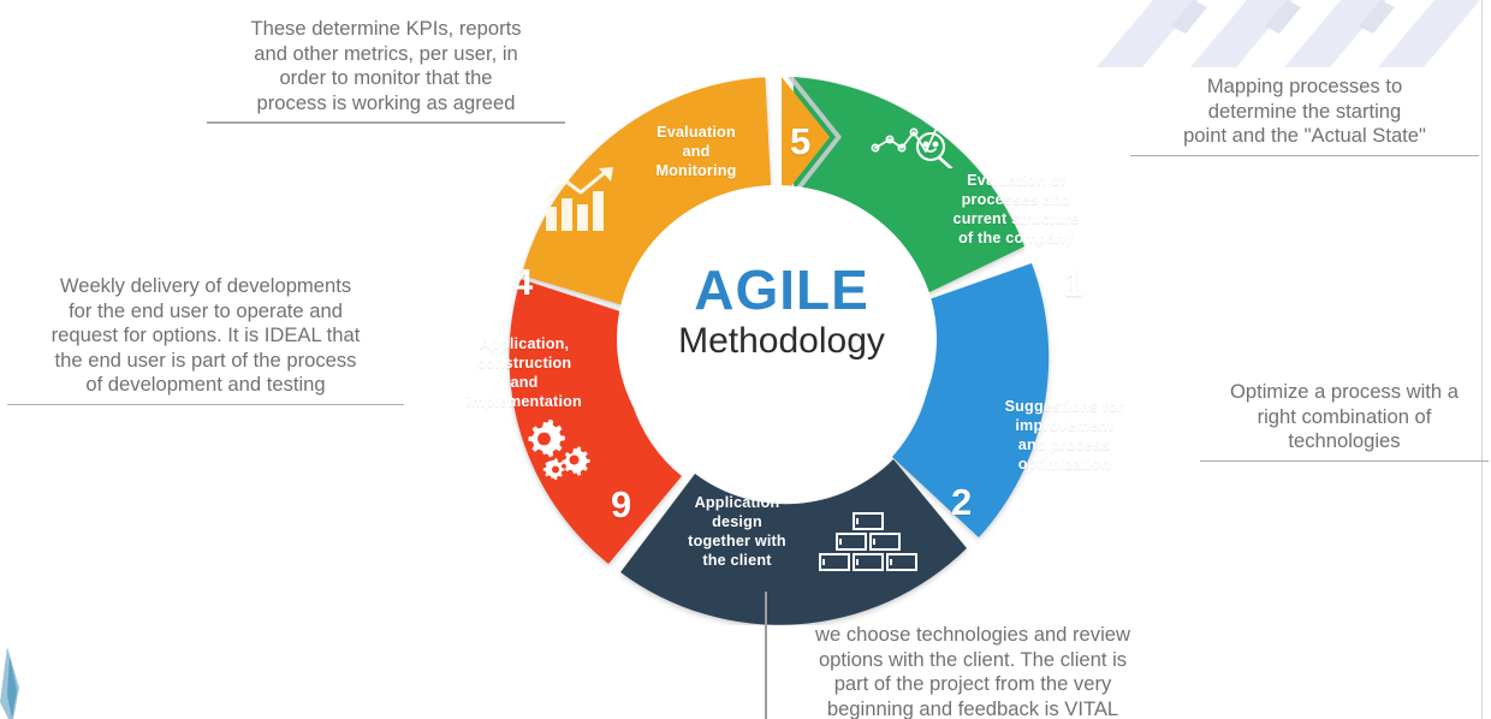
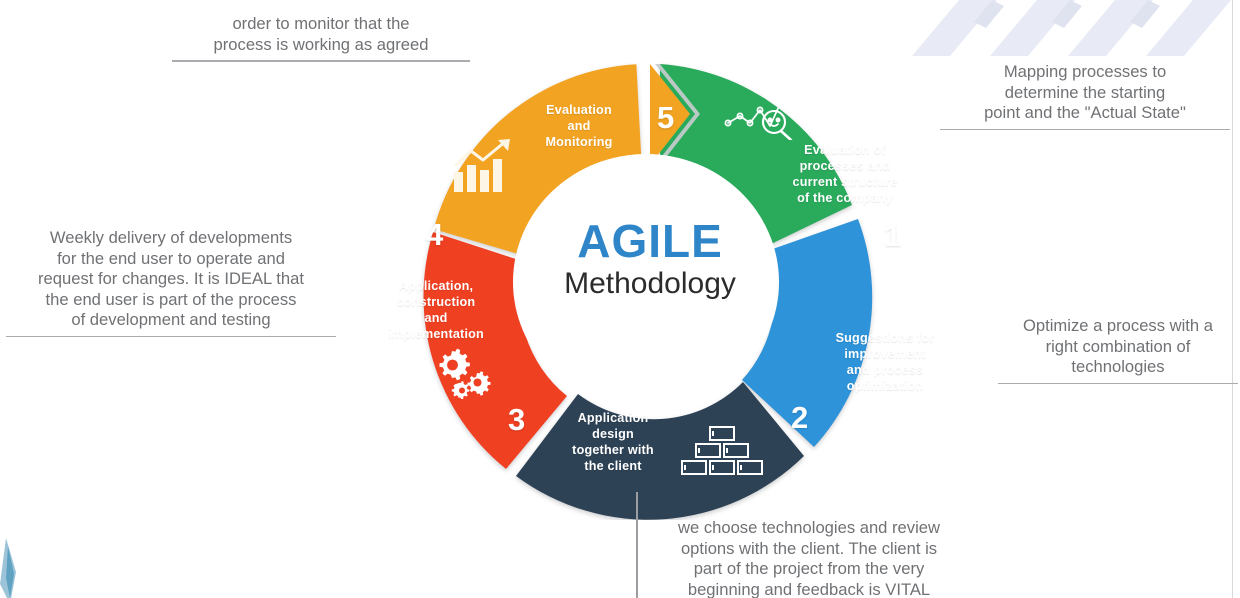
  AGILE
  Methodology
  Evaluation of
  processes and
  current structure
  of the company
  1
  Suggestions for
  improvement
  and process
  optimization
  2
  Application
  design
  together with
  the client
- 9
+ 3
  Application,
  construction
  and
  implementation
  4
  Evaluation
  and
  Monitoring
  5
- These determine KPIs, reports
- and other metrics, per user, in
  order to monitor that the
  process is working as agreed
  Mapping processes to
  determine the starting
  point and the "Actual State"
  Weekly delivery of developments
  for the end user to operate and
- request for options. It is IDEAL that
+ request for changes. It is IDEAL that
  the end user is part of the process
  of development and testing
  Optimize a process with a
  right combination of
  technologies
  we choose technologies and review
  options with the client. The client is
  part of the project from the very
  beginning and feedback is VITAL
